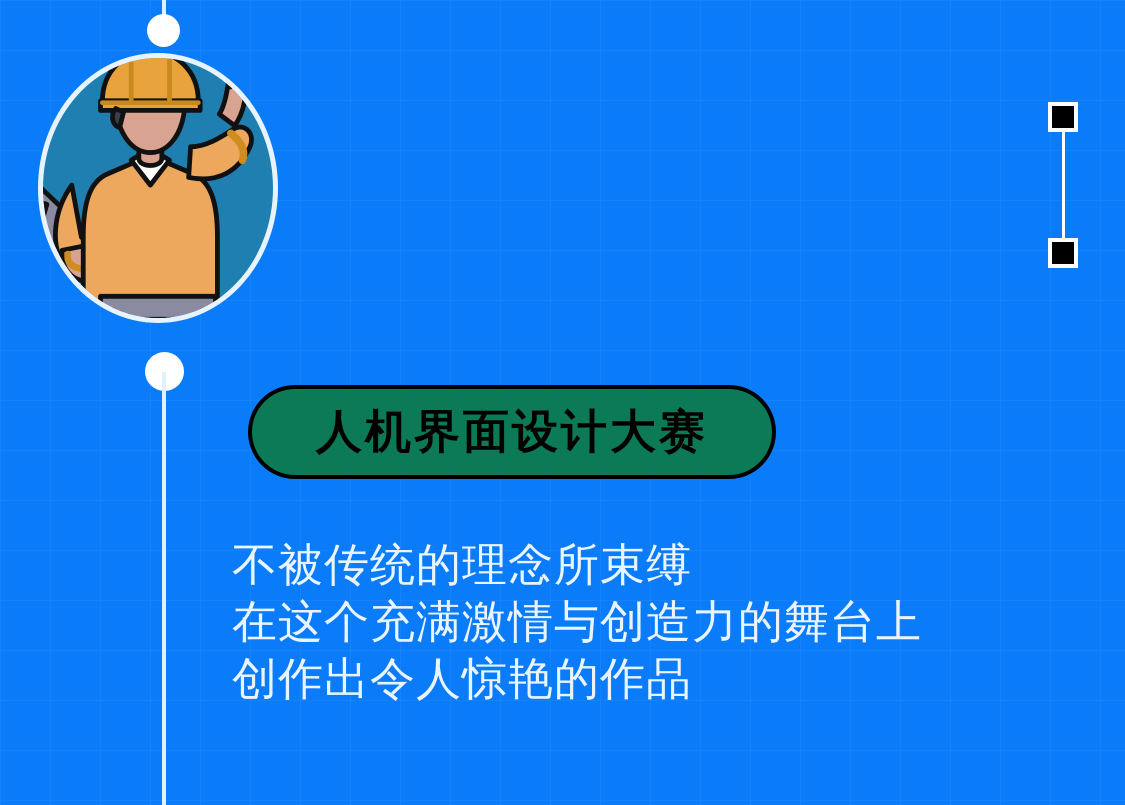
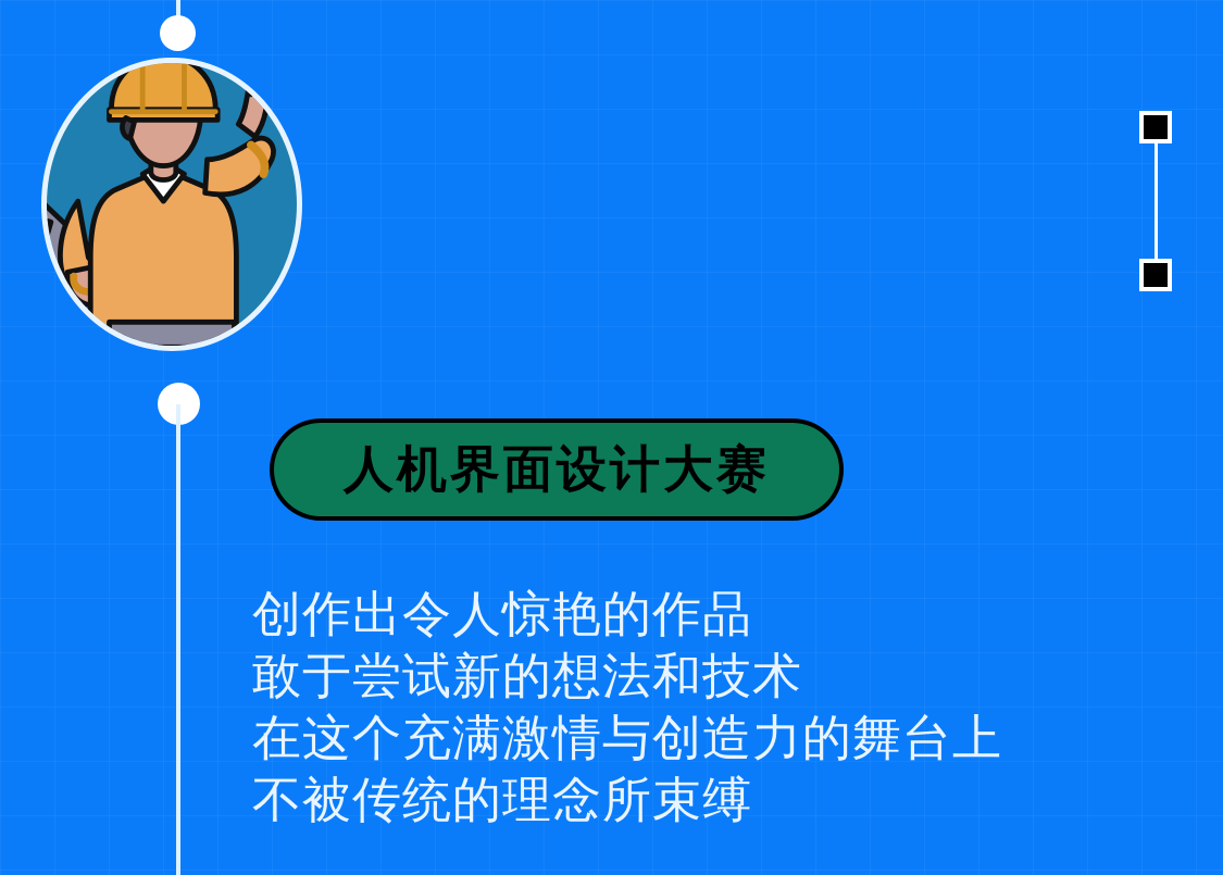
  人机界面设计大赛
- 不被传统的理念所束缚
+ 创作出令人惊艳的作品
+ 敢于尝试新的想法和技术
  在这个充满激情与创造力的舞台上
- 创作出令人惊艳的作品
+ 不被传统的理念所束缚
